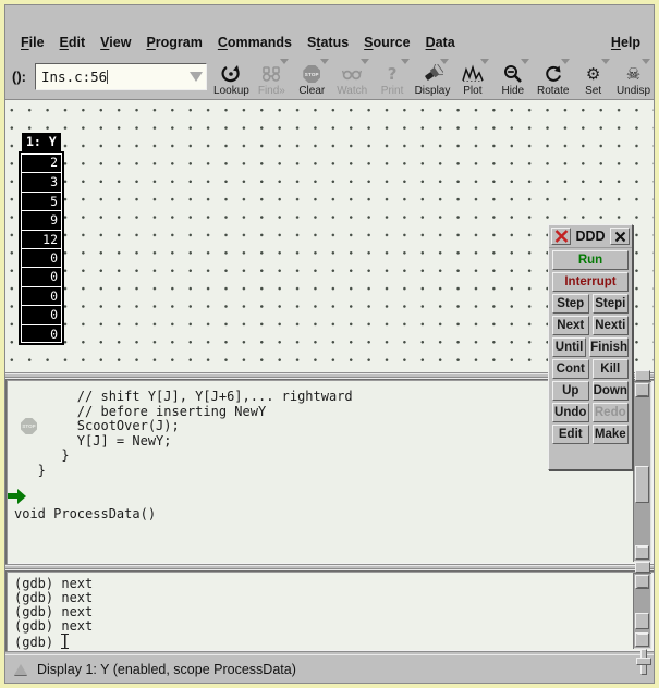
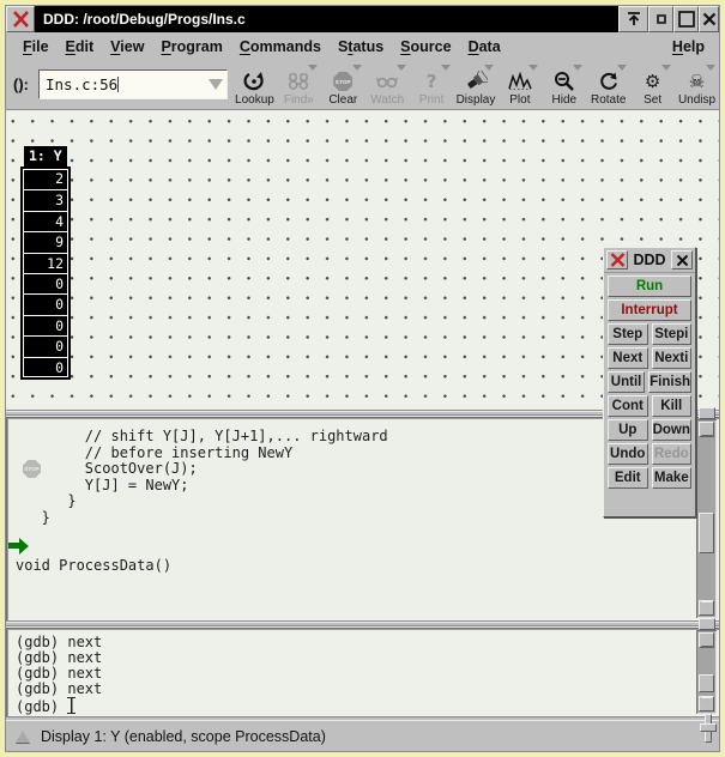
+ DDD: /root/Debug/Progs/Ins.c
  File
  Edit
  View
  Program
  Commands
  Status
  Source
  Data
  Help
  ():
  Ins.c:56
  Lookup
  Find»
  Clear
  Watch
  ?
  Print
  Display
  Plot
  Hide
  Rotate
  ⚙
  Set
  ☠
  Undisp
  1: Y
  2
  3
- 5
+ 4
  9
  12
  0
  0
  0
  0
  0
- // shift Y[J], Y[J+6],... rightward
+ // shift Y[J], Y[J+1],... rightward
  // before inserting NewY
  ScootOver(J);
  Y[J] = NewY;
  }
  }
  void ProcessData()
  (gdb) next
  (gdb) next
  (gdb) next
  (gdb) next
  (gdb)
  Display 1: Y (enabled, scope ProcessData)
  DDD
  Run
  Interrupt
  Step
  Stepi
  Next
  Nexti
  Until
  Finish
  Cont
  Kill
  Up
  Down
  Undo
  Redo
  Edit
  Make
